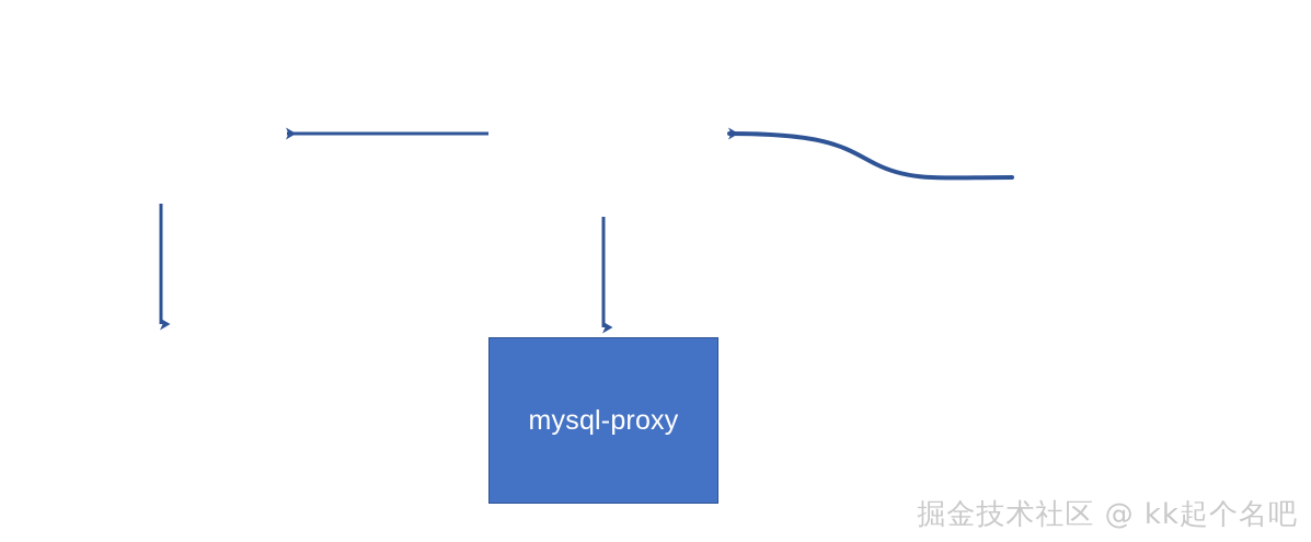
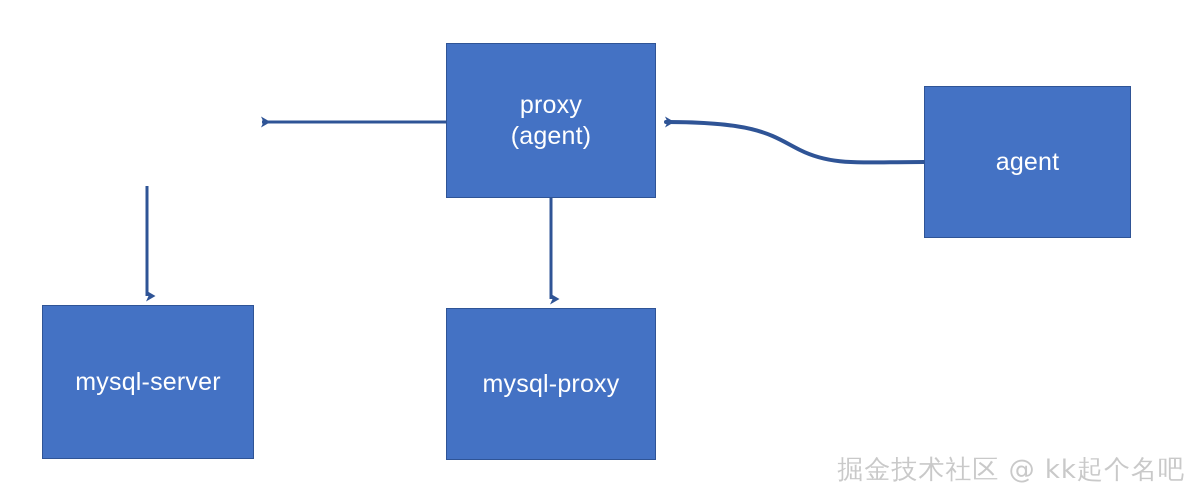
+ proxy
+ (agent)
+ agent
+ mysql-server
  mysql-proxy
  掘金技术社区 @ kk起个名吧
